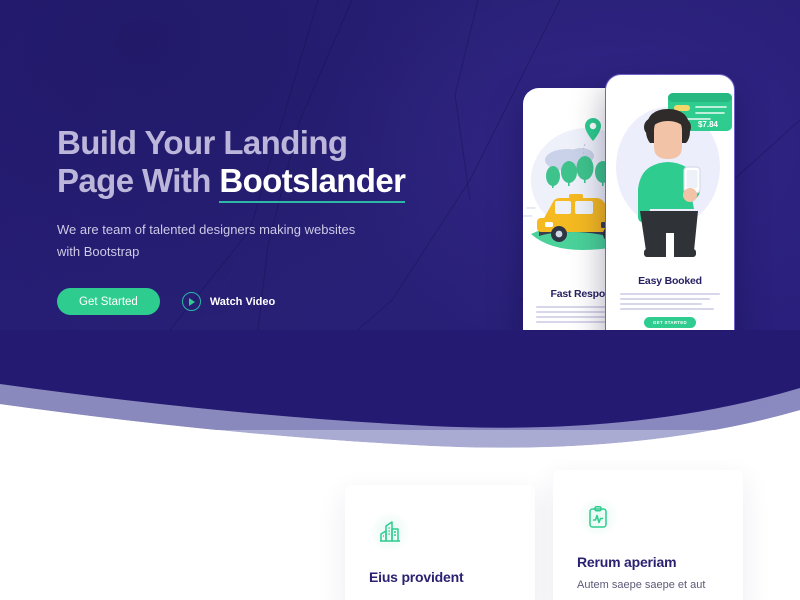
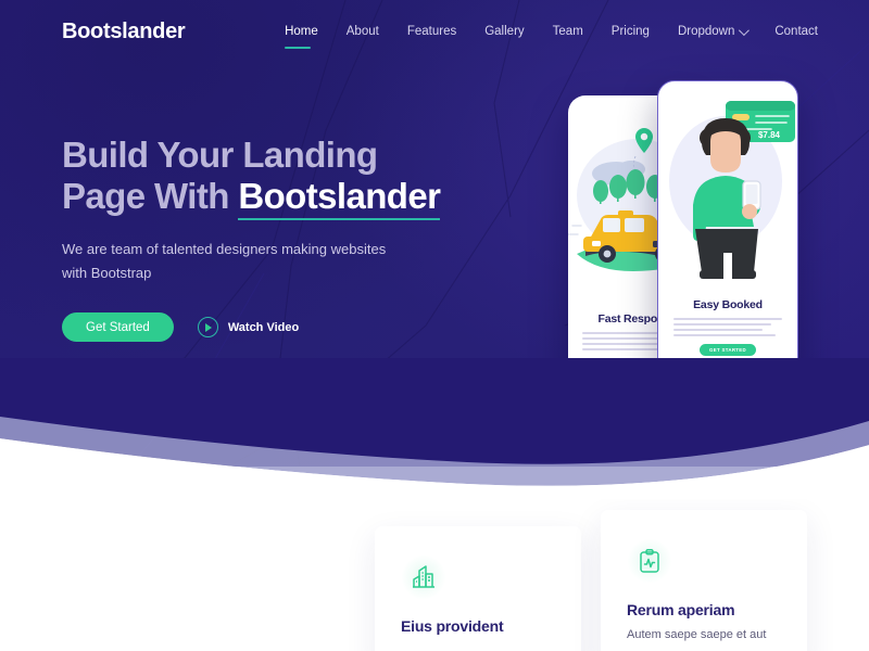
+ Bootslander
+ Home
+ About
+ Features
+ Gallery
+ Team
+ Pricing
+ Dropdown
+ Contact
  Build Your Landing
  Page With Bootslander
  We are team of talented designers making websites with Bootstrap
  Get Started
  Watch Video
  Fast Respo
  $7.84
  Easy Booked
  Eius provident
  Rerum aperiam
  Autem saepe saepe et aut
